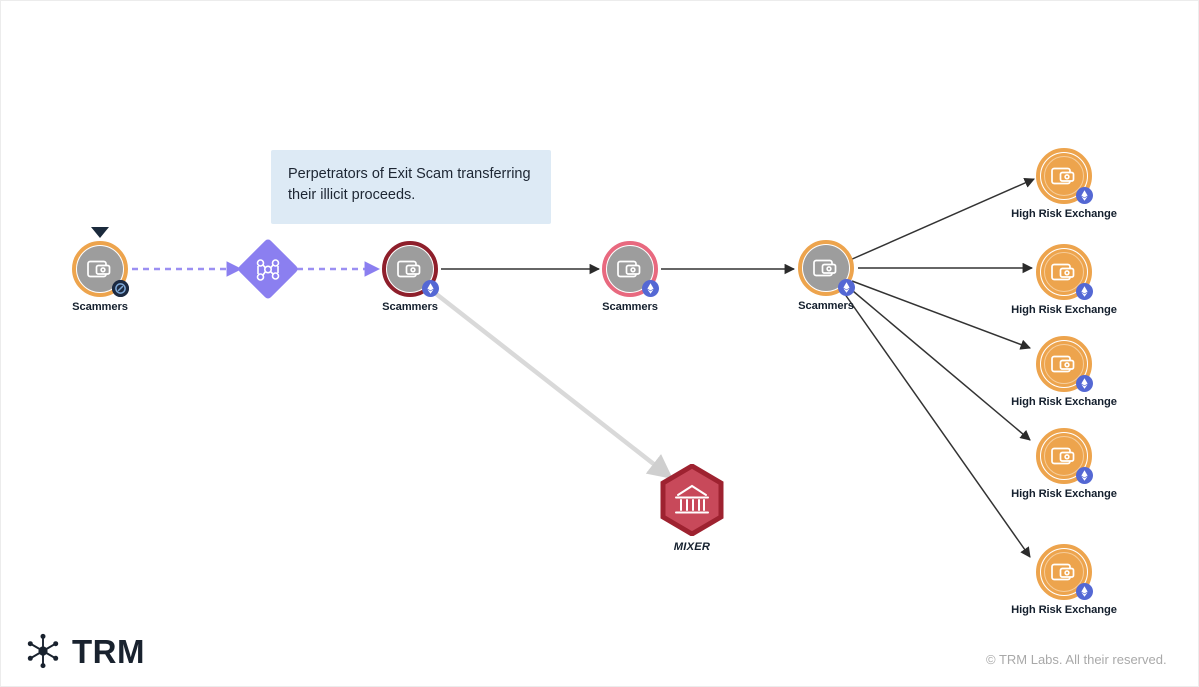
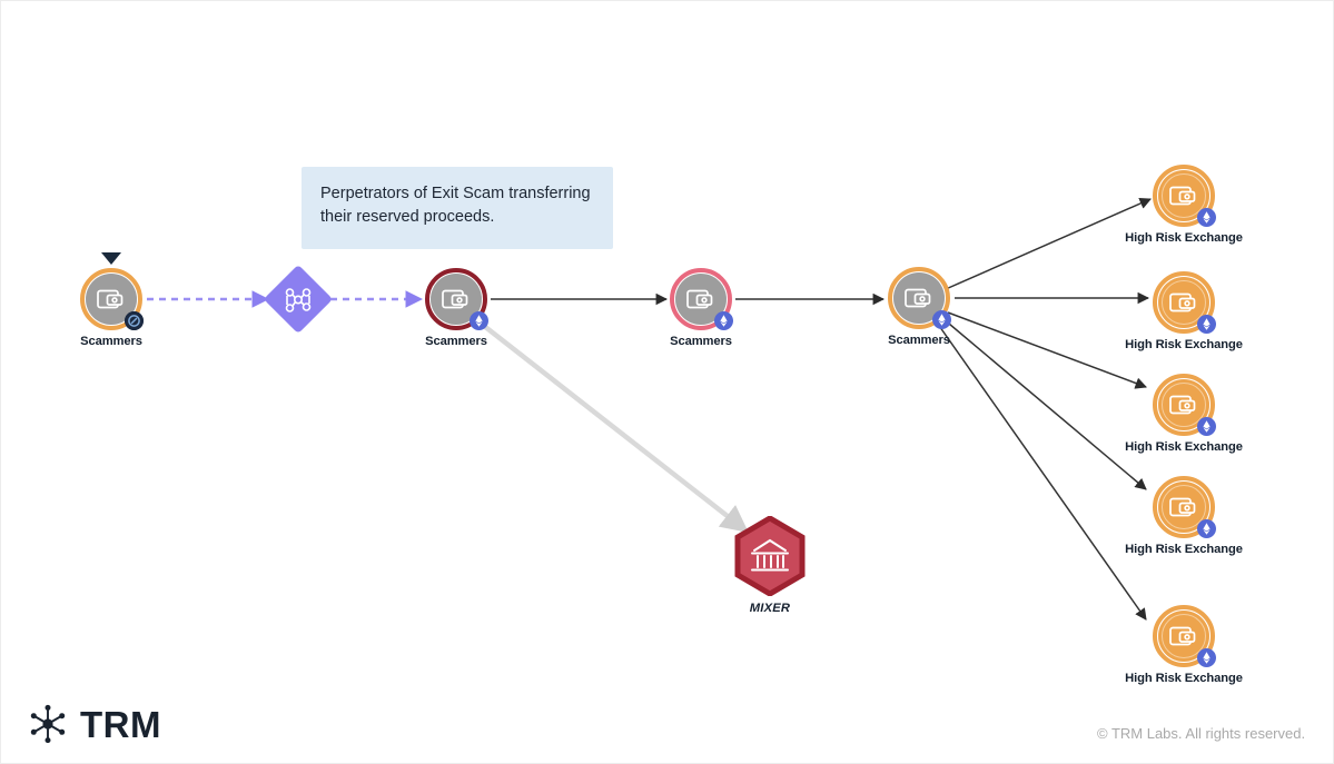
- Perpetrators of Exit Scam transferring their illicit proceeds.
+ Perpetrators of Exit Scam transferring their reserved proceeds.
  Scammers
  Scammers
  Scammers
  Scammers
  MIXER
  High Risk Exchange
  High Risk Exchange
  High Risk Exchange
  High Risk Exchange
  High Risk Exchange
  TRM
- © TRM Labs. All their reserved.
+ © TRM Labs. All rights reserved.
